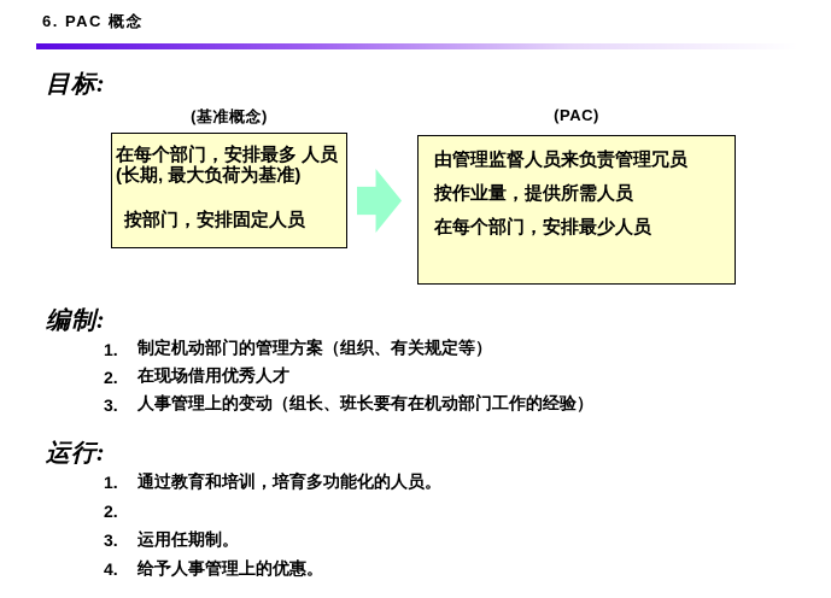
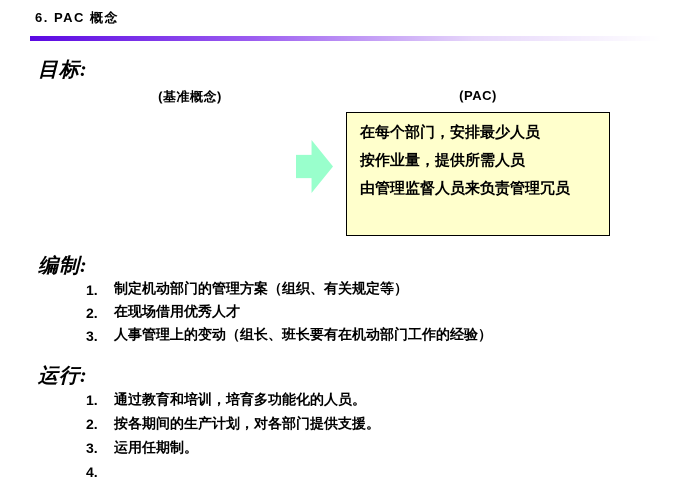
  6. PAC 概念
  目标:
  (基准概念)
  (PAC)
- 在每个部门，安排最多 人员
- (长期, 最大负荷为基准)
- 按部门，安排固定人员
- 由管理监督人员来负责管理冗员
+ 在每个部门，安排最少人员
  按作业量，提供所需人员
- 在每个部门，安排最少人员
+ 由管理监督人员来负责管理冗员
  编制:
  1.
  制定机动部门的管理方案（组织、有关规定等）
  2.
  在现场借用优秀人才
  3.
  人事管理上的变动（组长、班长要有在机动部门工作的经验）
  运行:
  1.
  通过教育和培训，培育多功能化的人员。
  2.
+ 按各期间的生产计划，对各部门提供支援。
  3.
  运用任期制。
  4.
- 给予人事管理上的优惠。
